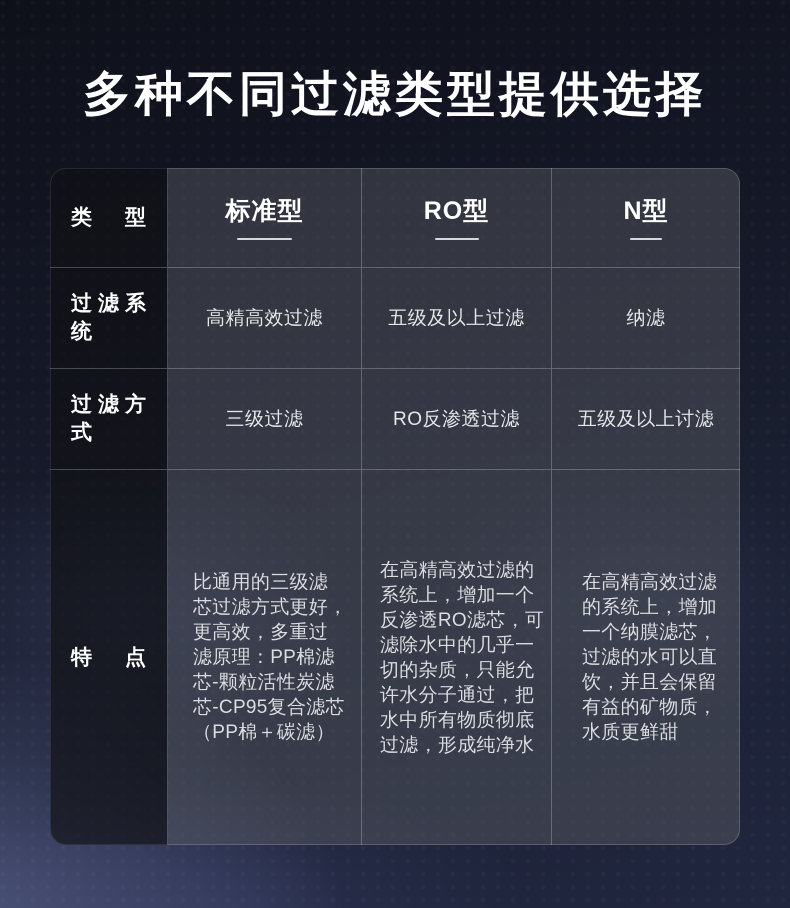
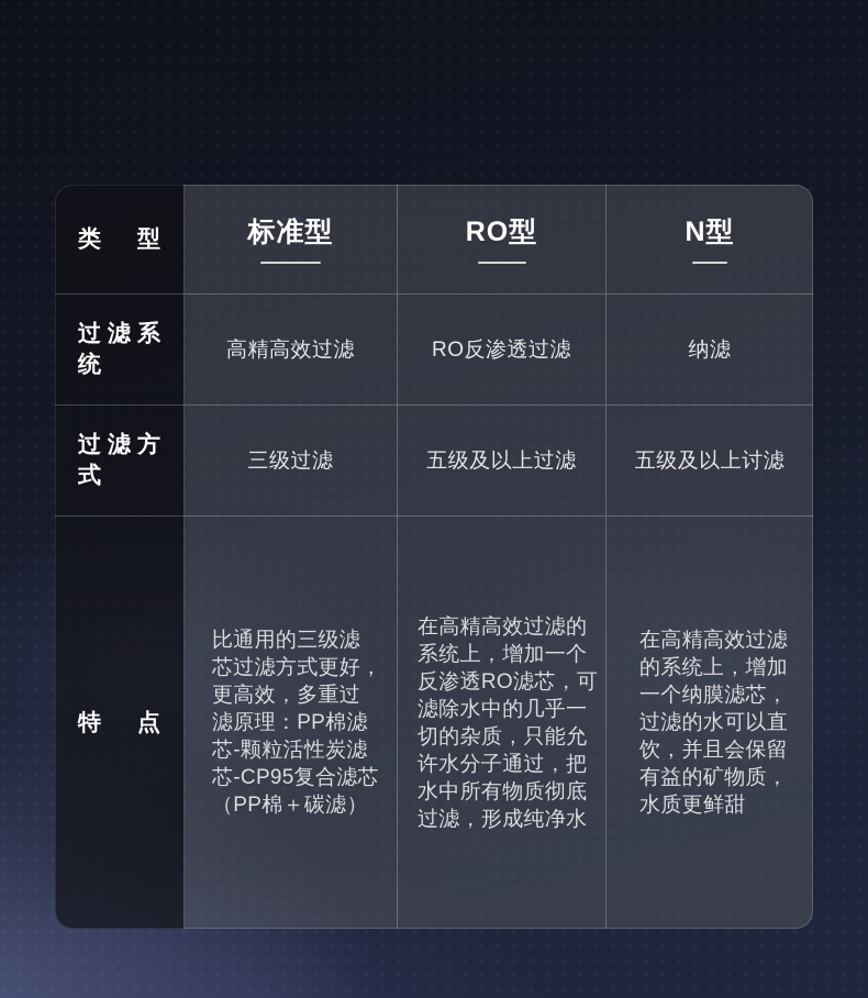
- 多种不同过滤类型提供选择
  类型
  标准型
  RO型
  N型
  过滤系统
  高精高效过滤
- 五级及以上过滤
+ RO反渗透过滤
  纳滤
  过滤方式
  三级过滤
- RO反渗透过滤
+ 五级及以上过滤
  五级及以上讨滤
  特点
  比通用的三级滤
  芯过滤方式更好，
  更高效，多重过
  滤原理：PP棉滤
  芯-颗粒活性炭滤
  芯-CP95复合滤芯
  （PP棉＋碳滤）
  在高精高效过滤的
  系统上，增加一个
  反渗透RO滤芯，可
  滤除水中的几乎一
  切的杂质，只能允
  许水分子通过，把
  水中所有物质彻底
  过滤，形成纯净水
  在高精高效过滤
  的系统上，增加
  一个纳膜滤芯，
  过滤的水可以直
  饮，并且会保留
  有益的矿物质，
  水质更鲜甜
